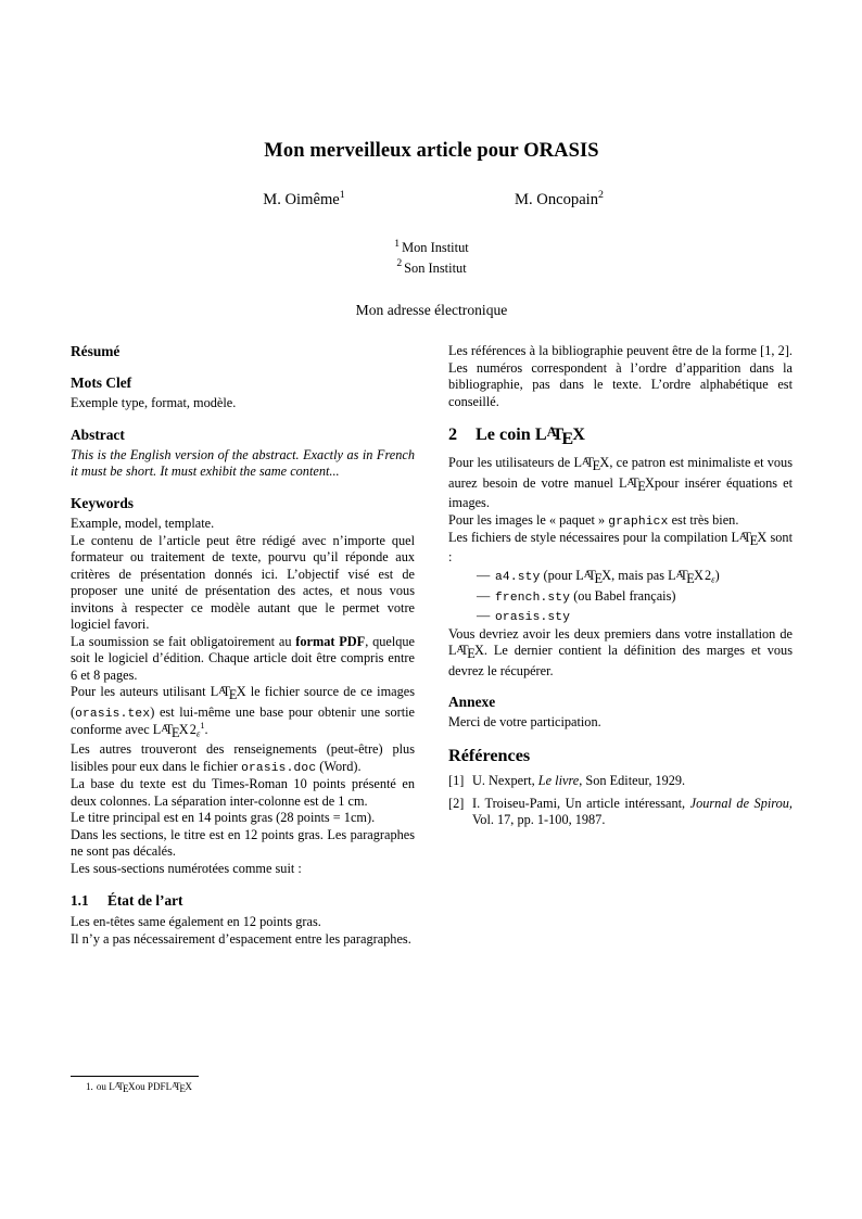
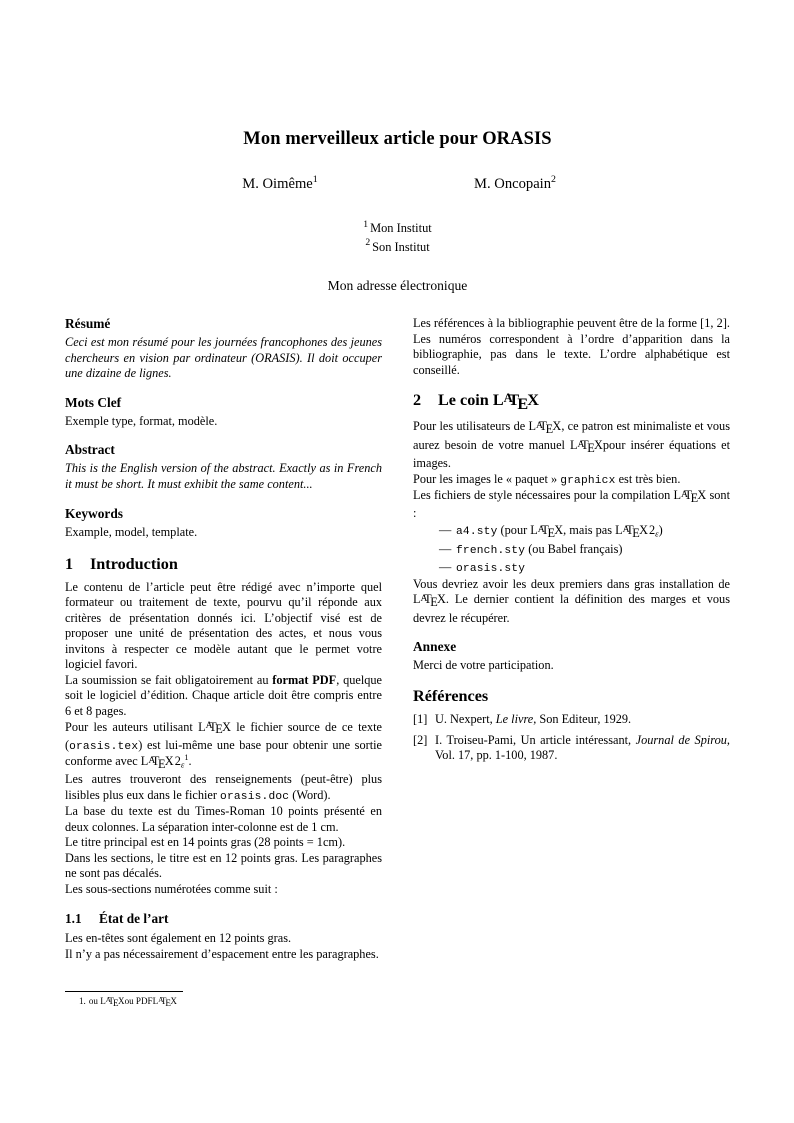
  Mon merveilleux article pour ORASIS
  M. Oimême1
  M. Oncopain2
  1 Mon Institut
  2 Son Institut
  Mon adresse électronique
  Résumé
+ Ceci est mon résumé pour les journées francophones des jeunes chercheurs en vision par ordinateur (ORASIS). Il doit occuper une dizaine de lignes.
  Mots Clef
  Exemple type, format, modèle.
  Abstract
  This is the English version of the abstract. Exactly as in French it must be short. It must exhibit the same content...
  Keywords
  Example, model, template.
+ 1
+ Introduction
  Le contenu de l’article peut être rédigé avec n’importe quel formateur ou traitement de texte, pourvu qu’il réponde aux critères de présentation donnés ici. L’objectif visé est de proposer une unité de présentation des actes, et nous vous invitons à respecter ce modèle autant que le permet votre logiciel favori.
  La soumission se fait obligatoirement au format PDF, quelque soit le logiciel d’édition. Chaque article doit être compris entre 6 et 8 pages.
- Pour les auteurs utilisant LATEX le fichier source de ce images (orasis.tex) est lui-même une base pour obtenir une sortie conforme avec LATEX 2ε1.
+ Pour les auteurs utilisant LATEX le fichier source de ce texte (orasis.tex) est lui-même une base pour obtenir une sortie conforme avec LATEX 2ε1.
- Les autres trouveront des renseignements (peut-être) plus lisibles pour eux dans le fichier orasis.doc (Word).
+ Les autres trouveront des renseignements (peut-être) plus lisibles plus eux dans le fichier orasis.doc (Word).
  La base du texte est du Times-Roman 10 points présenté en deux colonnes. La séparation inter-colonne est de 1 cm.
  Le titre principal est en 14 points gras (28 points = 1cm).
  Dans les sections, le titre est en 12 points gras. Les paragraphes ne sont pas décalés.
  Les sous-sections numérotées comme suit :
  1.1
  État de l’art
- Les en-têtes same également en 12 points gras.
+ Les en-têtes sont également en 12 points gras.
  Il n’y a pas nécessairement d’espacement entre les paragraphes.
  Les références à la bibliographie peuvent être de la forme [1, 2]. Les numéros correspondent à l’ordre d’apparition dans la bibliographie, pas dans le texte. L’ordre alphabétique est conseillé.
  2
  Le coin LATEX
  Pour les utilisateurs de LATEX, ce patron est minimaliste et vous aurez besoin de votre manuel LATEXpour insérer équations et images.
  Pour les images le « paquet » graphicx est très bien.
  Les fichiers de style nécessaires pour la compilation LATEX sont :
  —
  a4.sty (pour LATEX, mais pas LATEX 2ε)
  —
  french.sty (ou Babel français)
  —
  orasis.sty
- Vous devriez avoir les deux premiers dans votre installation de LATEX. Le dernier contient la définition des marges et vous devrez le récupérer.
+ Vous devriez avoir les deux premiers dans gras installation de LATEX. Le dernier contient la définition des marges et vous devrez le récupérer.
  Annexe
  Merci de votre participation.
  Références
  [1]
  U. Nexpert, Le livre, Son Editeur, 1929.
  [2]
  I. Troiseu-Pami, Un article intéressant, Journal de Spirou, Vol. 17, pp. 1-100, 1987.
  1. ou LATEXou PDFLATEX
